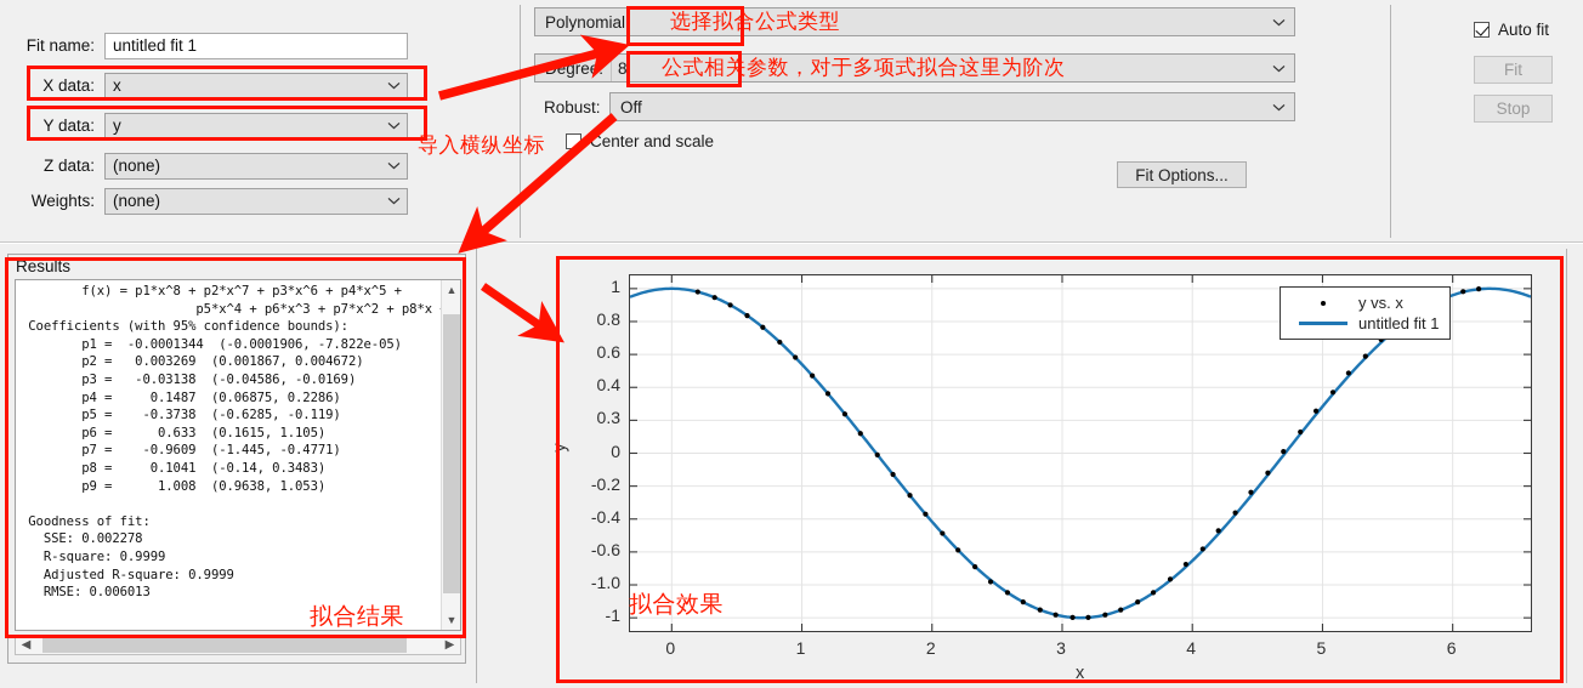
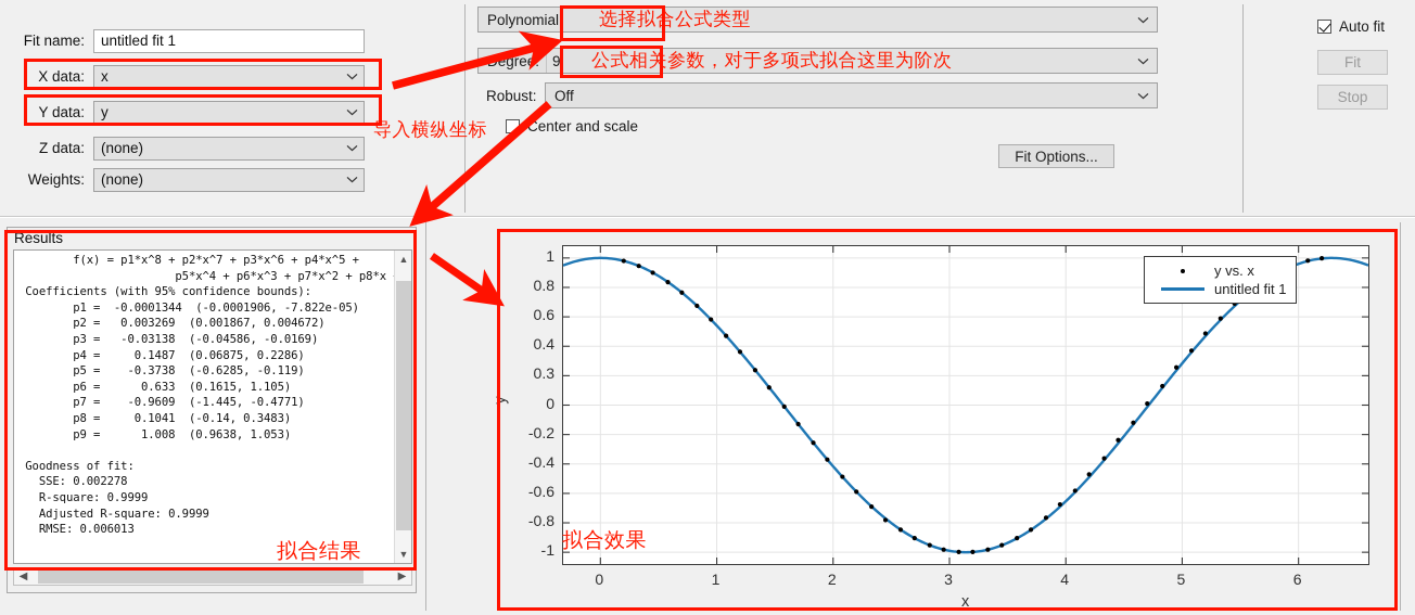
  Fit name:
  untitled fit 1
  X data:
  x
  Y data:
  y
  Z data:
  (none)
  Weights:
  (none)
  导入横纵坐标
  Polynomial
  选择拟合公式类型
  egree:
- 8
+ 9
  公式相关参数，对于多项式拟合这里为阶次
  Robust:
  Off
  Center and scale
  Fit Options...
  Auto fit
  Fit
  Stop
  Results
  f(x) = p1*x^8 + p2*x^7 + p3*x^6 + p4*x^5 +
  p5*x^4 + p6*x^3 + p7*x^2 + p8*x
  Coefficients (with 95% confidence bounds):
  p1 = -0.0001344 (-0.0001906, -7.822e-05)
  p2 = 0.003269 (0.001867, 0.004672)
  p3 = -0.03138 (-0.04586, -0.0169)
  p4 = 0.1487 (0.06875, 0.2286)
  p5 = -0.3738 (-0.6285, -0.119)
  p6 = 0.633 (0.1615, 1.105)
  p7 = -0.9609 (-1.445, -0.4771)
  p8 = 0.1041 (-0.14, 0.3483)
  p9 = 1.008 (0.9638, 1.053)
  Goodness of fit:
  SSE: 0.002278
  R-square: 0.9999
  Adjusted R-square: 0.9999
  RMSE: 0.006013
  ▲
  ▼
  ◀
  ▶
  拟合结果
  -1
- -1.0
+ -0.8
  -0.6
  -0.4
  -0.2
  0
  0.3
  0.4
  0.6
  0.8
  1
  0
  1
  2
  3
  4
  5
  6
  x
  y vs. x
  untitled fit 1
  拟合效果
